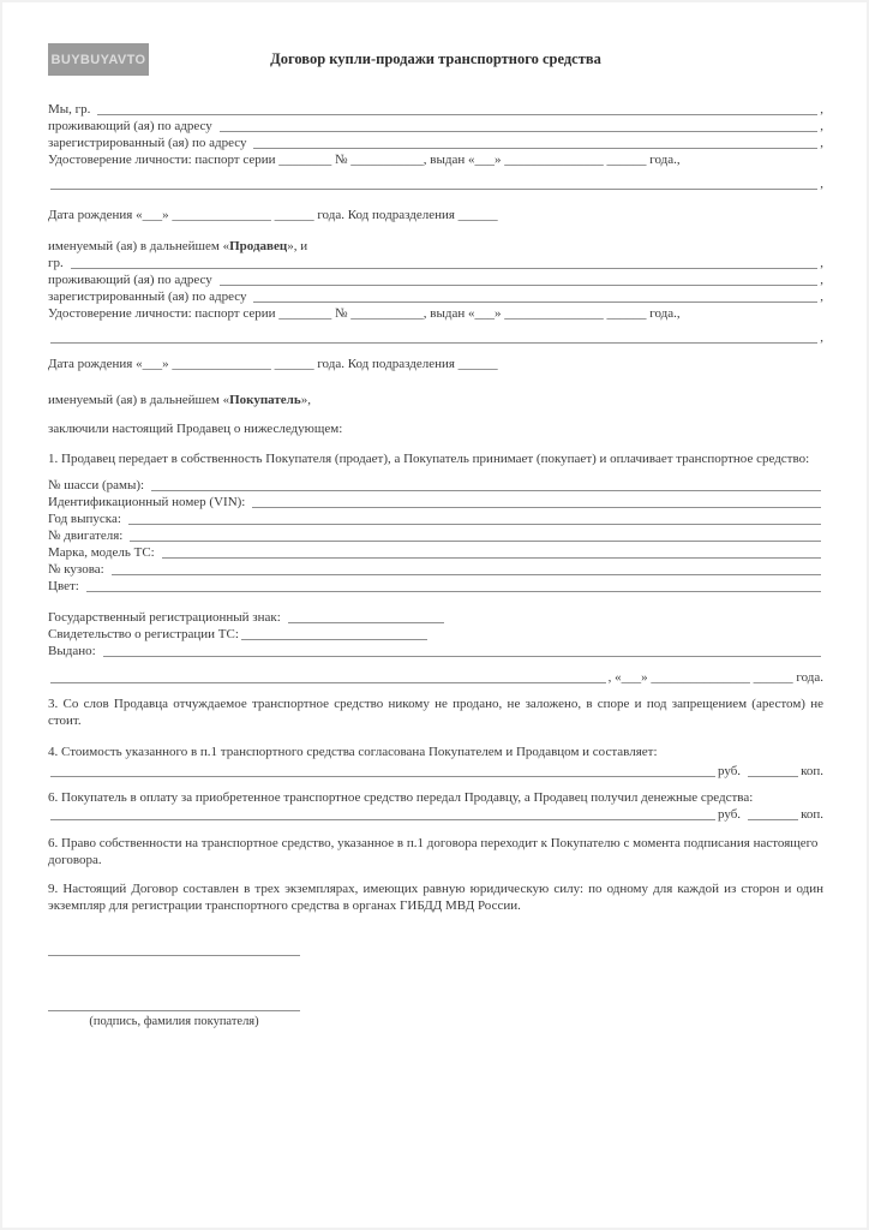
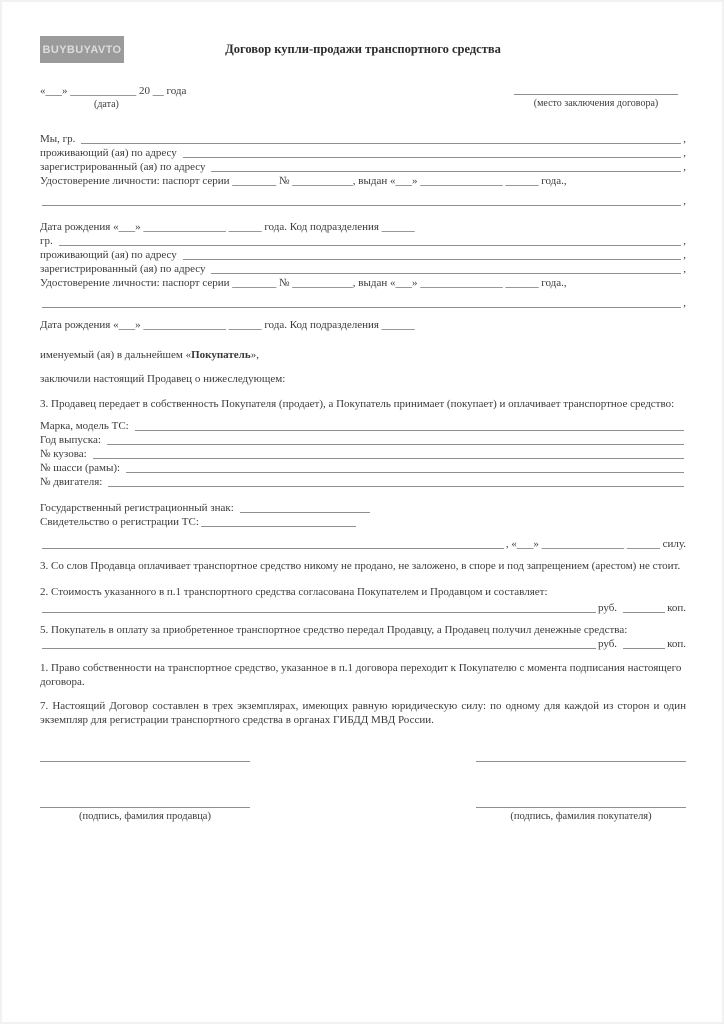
  BUYBUYAVTO
  Договор купли-продажи транспортного средства
+ «___» ____________ 20 __ года
+ (дата)
+ (место заключения договора)
  Мы, гр.
  ,
  проживающий (ая) по адресу
  ,
  зарегистрированный (ая) по адресу
  ,
  Удостоверение личности: паспорт серии ________ № ___________, выдан «___» _______________ ______ года.,
  ,
  Дата рождения «___» _______________ ______ года. Код подразделения ______
- именуемый (ая) в дальнейшем «Продавец», и
  гр.
  ,
  проживающий (ая) по адресу
  ,
  зарегистрированный (ая) по адресу
  ,
  Удостоверение личности: паспорт серии ________ № ___________, выдан «___» _______________ ______ года.,
  ,
  Дата рождения «___» _______________ ______ года. Код подразделения ______
  именуемый (ая) в дальнейшем «Покупатель»,
  заключили настоящий Продавец о нижеследующем:
- 1. Продавец передает в собственность Покупателя (продает), а Покупатель принимает (покупает) и оплачивает транспортное средство:
+ 3. Продавец передает в собственность Покупателя (продает), а Покупатель принимает (покупает) и оплачивает транспортное средство:
- № шасси (рамы):
+ Марка, модель ТС:
- Идентификационный номер (VIN):
  Год выпуска:
- № двигателя:
+ № кузова:
- Марка, модель ТС:
+ № шасси (рамы):
- № кузова:
+ № двигателя:
- Цвет:
  Государственный регистрационный знак:
  Свидетельство о регистрации ТС:
- Выдано:
- , «___» _______________ ______ года.
+ , «___» _______________ ______ силу.
- 3. Со слов Продавца отчуждаемое транспортное средство никому не продано, не заложено, в споре и под запрещением (арестом) не стоит.
+ 3. Со слов Продавца оплачивает транспортное средство никому не продано, не заложено, в споре и под запрещением (арестом) не стоит.
- 4. Стоимость указанного в п.1 транспортного средства согласована Покупателем и Продавцом и составляет:
+ 2. Стоимость указанного в п.1 транспортного средства согласована Покупателем и Продавцом и составляет:
  руб.
  коп.
- 6. Покупатель в оплату за приобретенное транспортное средство передал Продавцу, а Продавец получил денежные средства:
+ 5. Покупатель в оплату за приобретенное транспортное средство передал Продавцу, а Продавец получил денежные средства:
  руб.
  коп.
- 6. Право собственности на транспортное средство, указанное в п.1 договора переходит к Покупателю с момента подписания настоящего договора.
+ 1. Право собственности на транспортное средство, указанное в п.1 договора переходит к Покупателю с момента подписания настоящего договора.
- 9. Настоящий Договор составлен в трех экземплярах, имеющих равную юридическую силу: по одному для каждой из сторон и один экземпляр для регистрации транспортного средства в органах ГИБДД МВД России.
+ 7. Настоящий Договор составлен в трех экземплярах, имеющих равную юридическую силу: по одному для каждой из сторон и один экземпляр для регистрации транспортного средства в органах ГИБДД МВД России.
+ (подпись, фамилия продавца)
  (подпись, фамилия покупателя)
